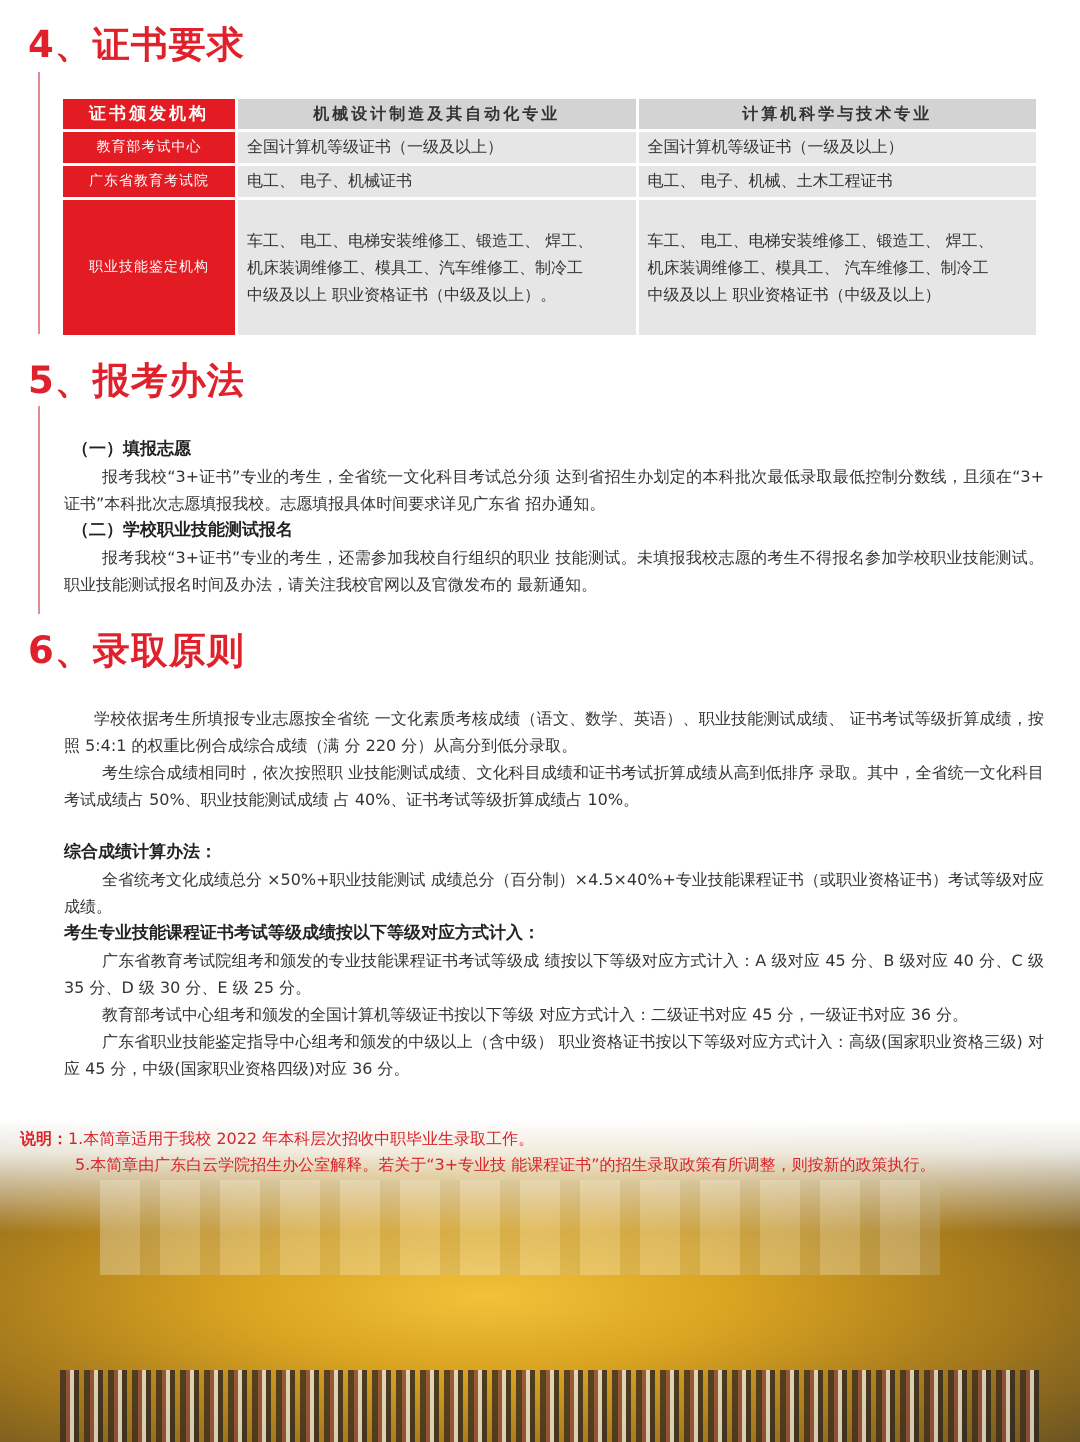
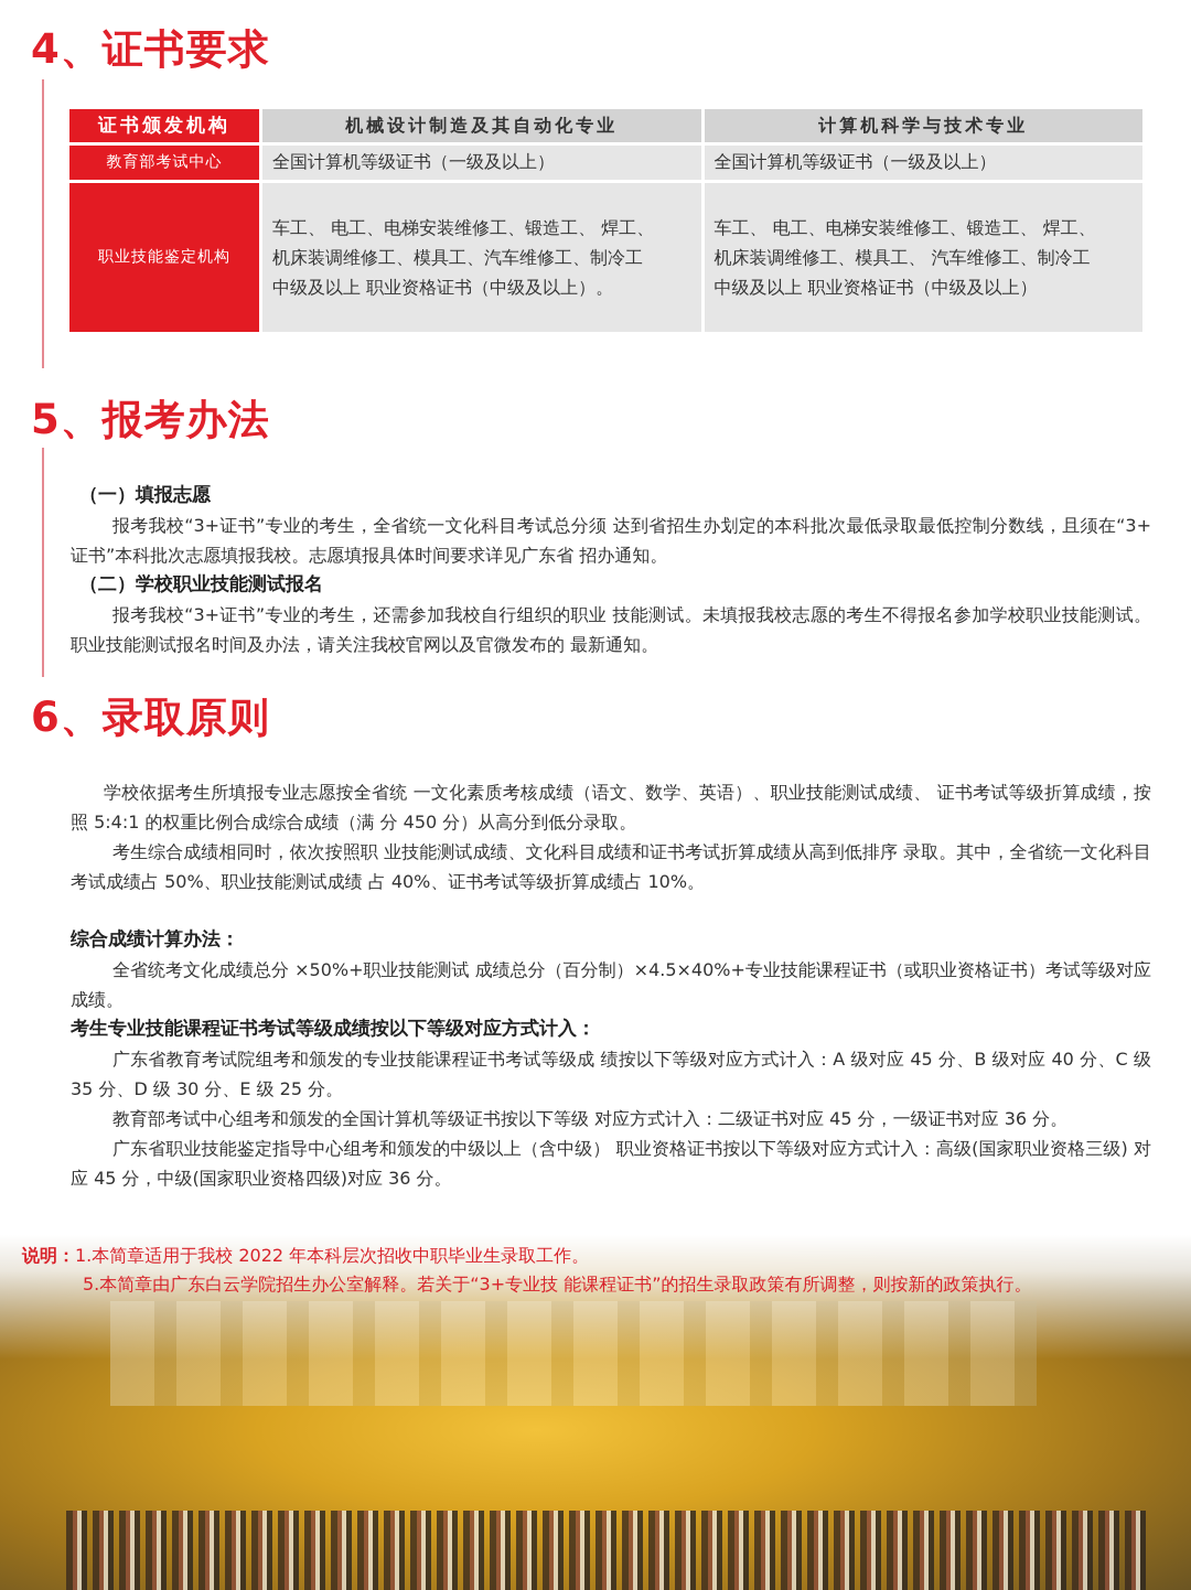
  4、证书要求
  证书颁发机构	机械设计制造及其自动化专业	计算机科学与技术专业
  教育部考试中心	全国计算机等级证书（一级及以上）	全国计算机等级证书（一级及以上）
- 广东省教育考试院	电工、 电子、机械证书	电工、 电子、机械、土木工程证书
  职业技能鉴定机构	车工、 电工、电梯安装维修工、锻造工、 焊工、 机床装调维修工、模具工、汽车维修工、制冷工 中级及以上 职业资格证书（中级及以上）。	车工、 电工、电梯安装维修工、锻造工、 焊工、 机床装调维修工、模具工、 汽车维修工、制冷工 中级及以上 职业资格证书（中级及以上）
  5、报考办法
  （一）填报志愿
  报考我校“3+证书”专业的考生，全省统一文化科目考试总分须 达到省招生办划定的本科批次最低录取最低控制分数线，且须在“3+ 证书”本科批次志愿填报我校。志愿填报具体时间要求详见广东省 招办通知。
  （二）学校职业技能测试报名
  报考我校“3+证书”专业的考生，还需参加我校自行组织的职业 技能测试。未填报我校志愿的考生不得报名参加学校职业技能测试。 职业技能测试报名时间及办法，请关注我校官网以及官微发布的 最新通知。
  6、录取原则
- 学校依据考生所填报专业志愿按全省统 一文化素质考核成绩（语文、数学、英语）、职业技能测试成绩、 证书考试等级折算成绩，按照 5:4:1 的权重比例合成综合成绩（满 分 220 分）从高分到低分录取。
+ 学校依据考生所填报专业志愿按全省统 一文化素质考核成绩（语文、数学、英语）、职业技能测试成绩、 证书考试等级折算成绩，按照 5:4:1 的权重比例合成综合成绩（满 分 450 分）从高分到低分录取。
  考生综合成绩相同时，依次按照职 业技能测试成绩、文化科目成绩和证书考试折算成绩从高到低排序 录取。其中，全省统一文化科目考试成绩占 50%、职业技能测试成绩 占 40%、证书考试等级折算成绩占 10%。
  综合成绩计算办法：
  全省统考文化成绩总分 ×50%+职业技能测试 成绩总分（百分制）×4.5×40%+专业技能课程证书（或职业资格证书）考试等级对应成绩。
  考生专业技能课程证书考试等级成绩按以下等级对应方式计入：
  广东省教育考试院组考和颁发的专业技能课程证书考试等级成 绩按以下等级对应方式计入：A 级对应 45 分、B 级对应 40 分、C 级 35 分、D 级 30 分、E 级 25 分。
  教育部考试中心组考和颁发的全国计算机等级证书按以下等级 对应方式计入：二级证书对应 45 分，一级证书对应 36 分。
  广东省职业技能鉴定指导中心组考和颁发的中级以上（含中级） 职业资格证书按以下等级对应方式计入：高级(国家职业资格三级) 对应 45 分，中级(国家职业资格四级)对应 36 分。
  说明：1.本简章适用于我校 2022 年本科层次招收中职毕业生录取工作。
  5.本简章由广东白云学院招生办公室解释。若关于“3+专业技 能课程证书”的招生录取政策有所调整，则按新的政策执行。
